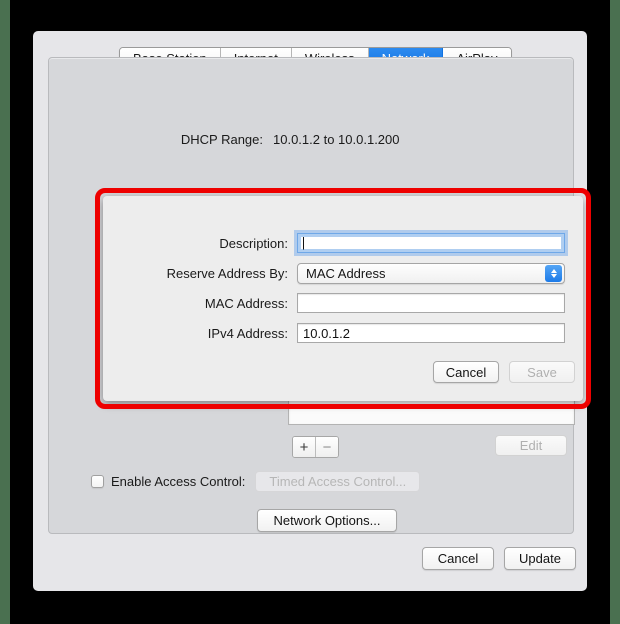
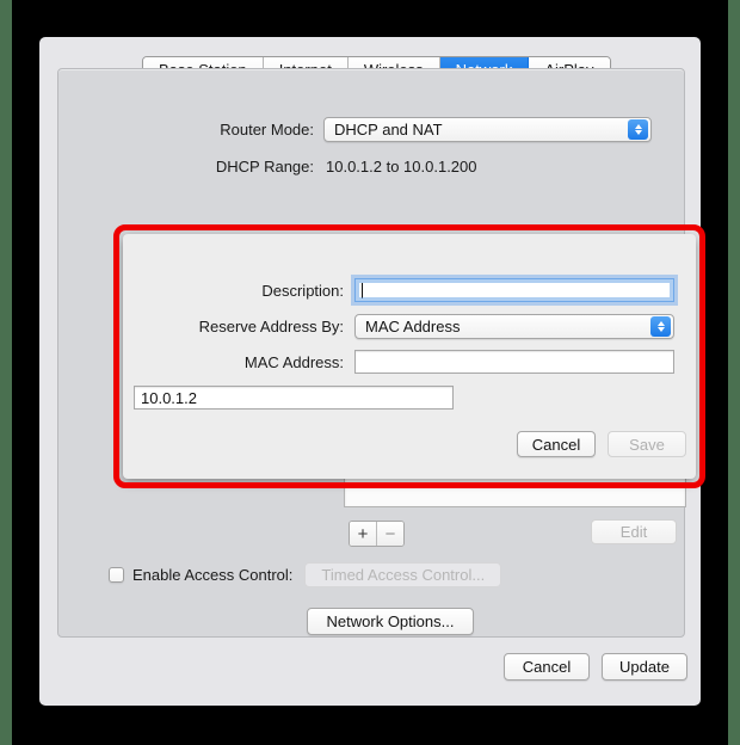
+ Router Mode:
+ DHCP and NAT
  DHCP Range:
  10.0.1.2 to 10.0.1.200
  +
  −
  Edit
  Enable Access Control:
  Timed Access Control...
  Network Options...
  Cancel
  Update
  Description:
  Reserve Address By:
  MAC Address
  MAC Address:
- IPv4 Address:
  10.0.1.2
  Cancel
  Save
